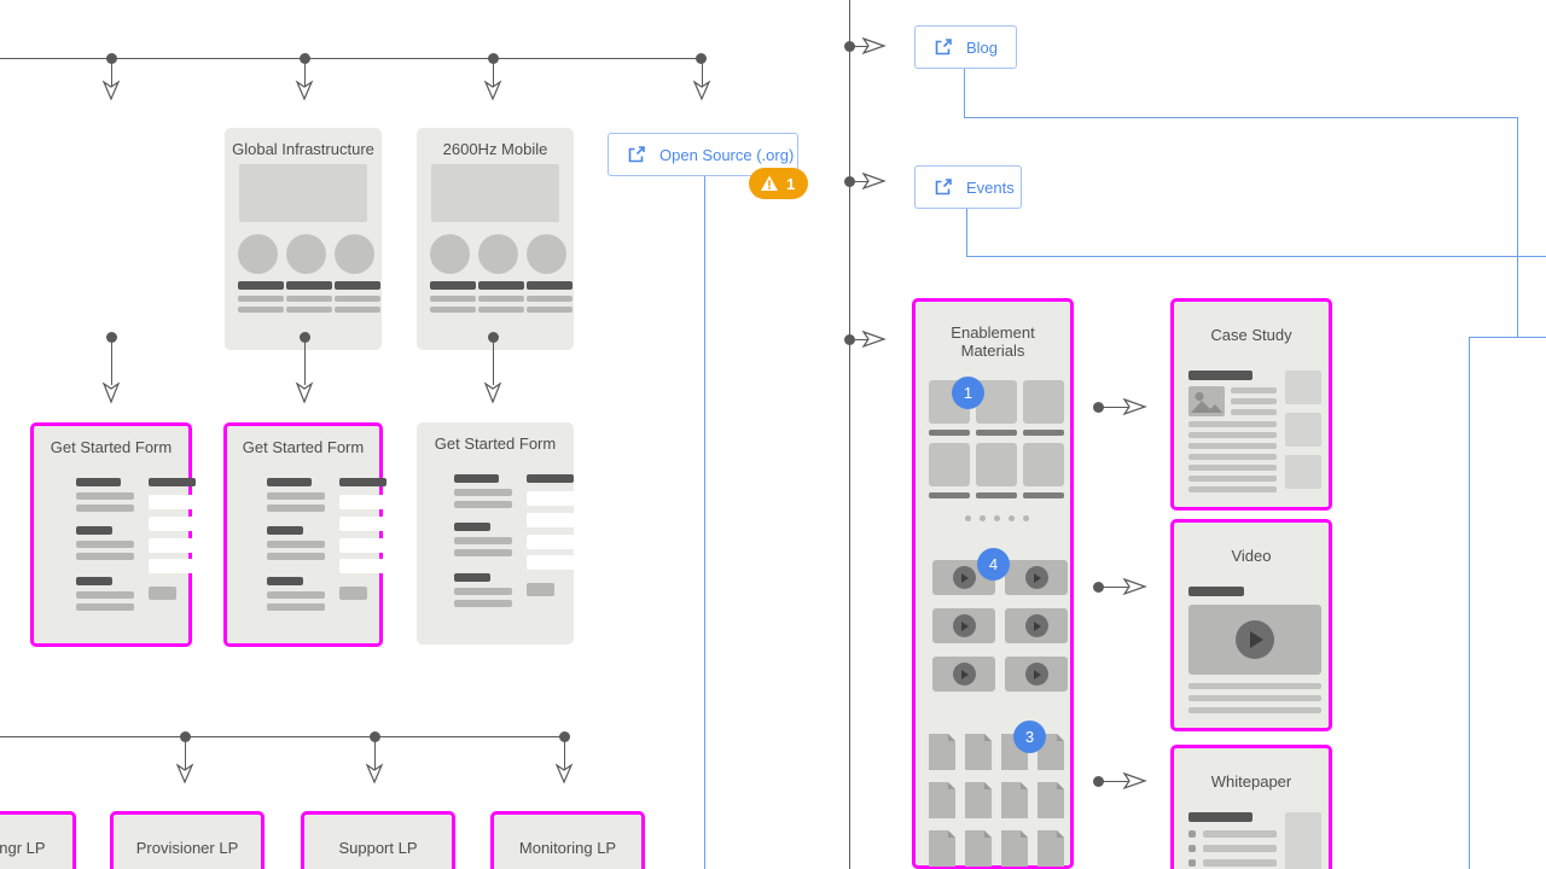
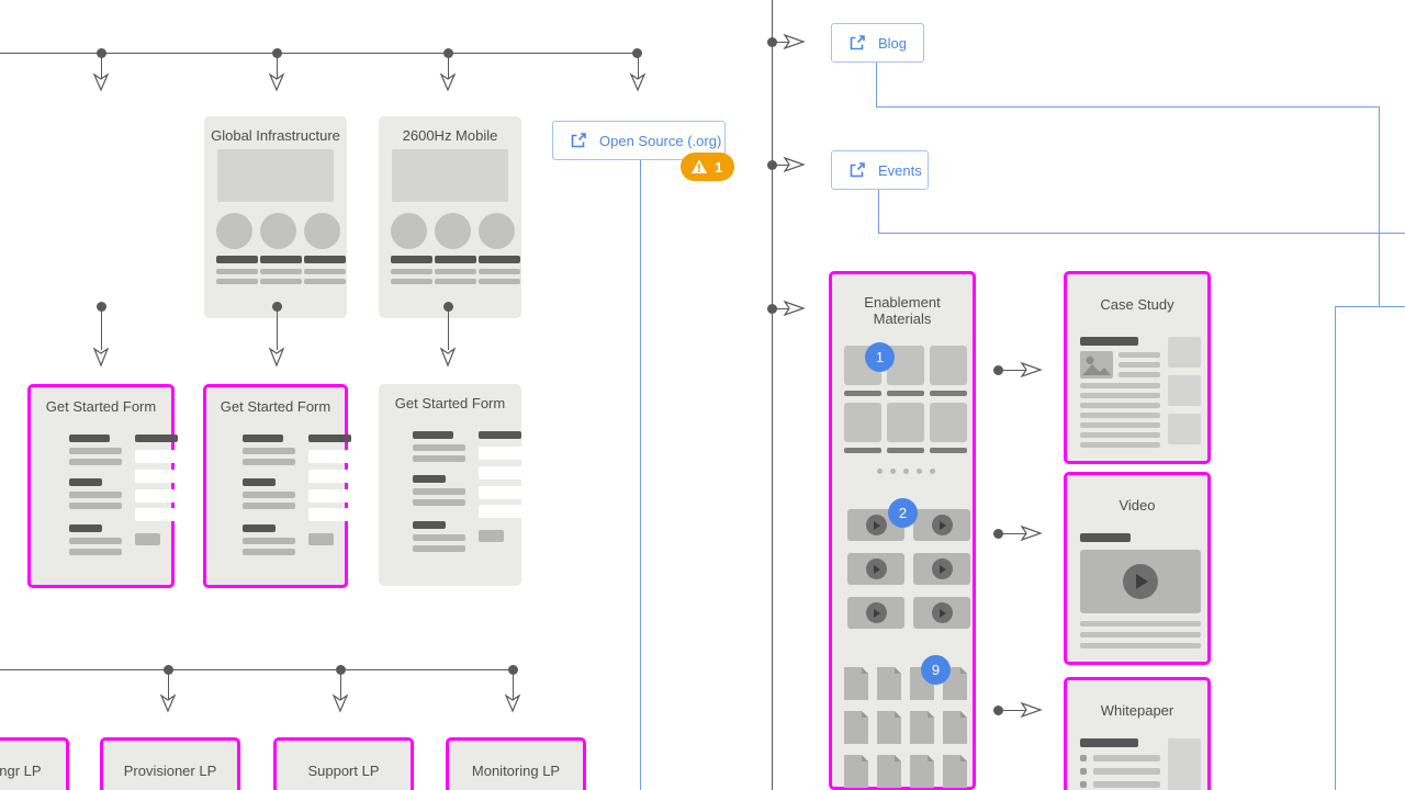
  Global Infrastructure
  2600Hz Mobile
  Get Started Form
  Get Started Form
  Get Started Form
  Open Source (.org)
  1
  ngr LP
  Provisioner LP
  Support LP
  Monitoring LP
  Blog
  Events
  Enablement
  Materials
  1
- 4
+ 2
- 3
+ 9
  Case Study
  Video
  Whitepaper
